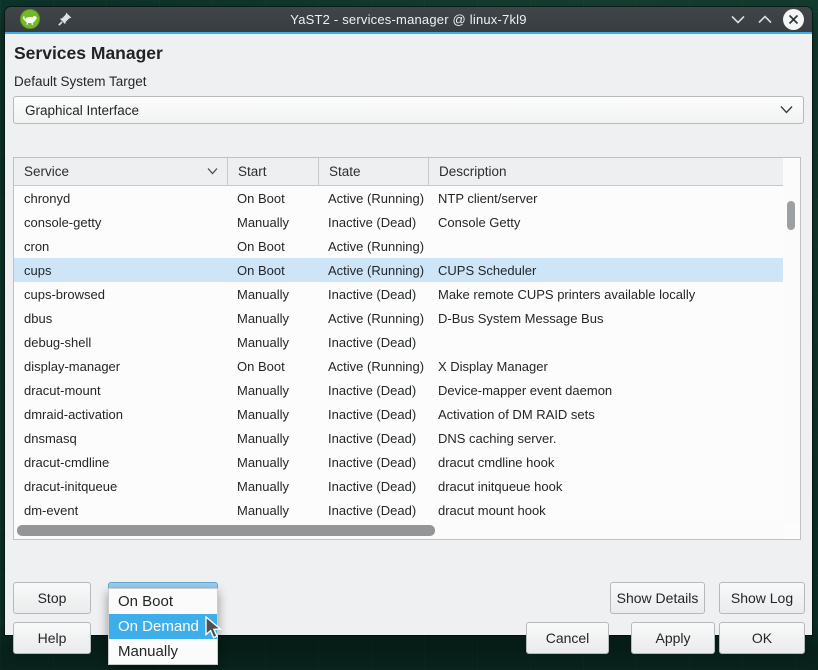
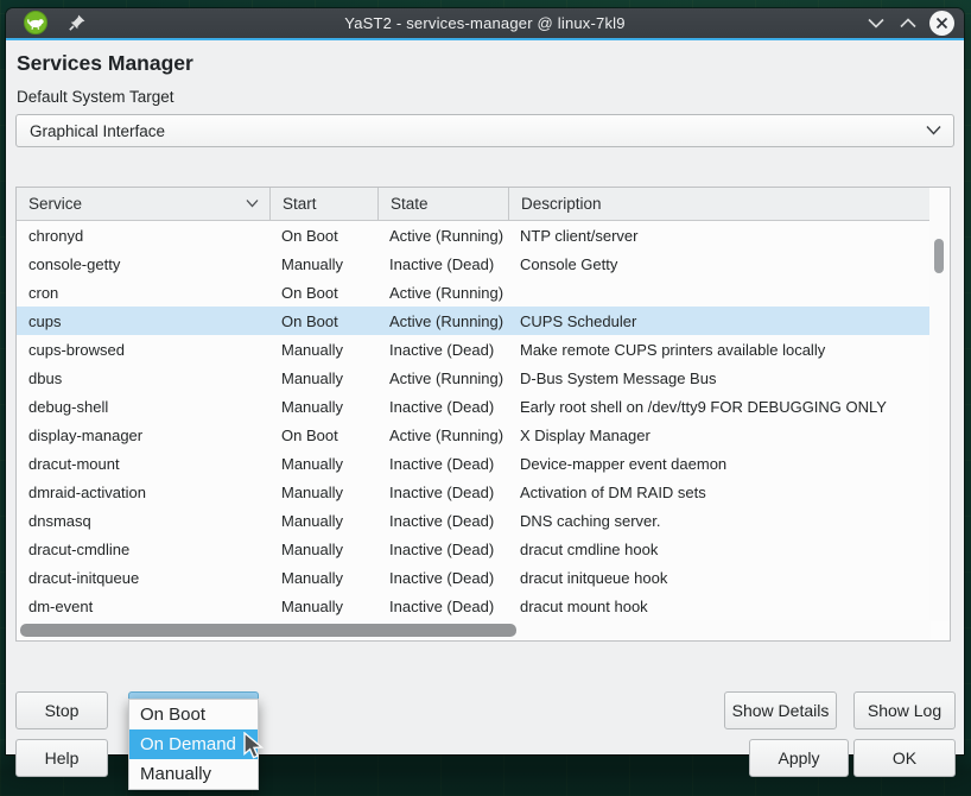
  YaST2 - services-manager @ linux-7kl9
  Services Manager
  Default System Target
  Graphical Interface
  Service
  Start
  State
  Description
  chronyd
  On Boot
  Active (Running)
  NTP client/server
  console-getty
  Manually
  Inactive (Dead)
  Console Getty
  cron
  On Boot
  Active (Running)
  cups
  On Boot
  Active (Running)
  CUPS Scheduler
  cups-browsed
  Manually
  Inactive (Dead)
  Make remote CUPS printers available locally
  dbus
  Manually
  Active (Running)
  D-Bus System Message Bus
  debug-shell
  Manually
  Inactive (Dead)
+ Early root shell on /dev/tty9 FOR DEBUGGING ONLY
  display-manager
  On Boot
  Active (Running)
  X Display Manager
  dracut-mount
  Manually
  Inactive (Dead)
  Device-mapper event daemon
  dmraid-activation
  Manually
  Inactive (Dead)
  Activation of DM RAID sets
  dnsmasq
  Manually
  Inactive (Dead)
  DNS caching server.
  dracut-cmdline
  Manually
  Inactive (Dead)
  dracut cmdline hook
  dracut-initqueue
  Manually
  Inactive (Dead)
  dracut initqueue hook
  dm-event
  Manually
  Inactive (Dead)
  dracut mount hook
  Stop
  Show Details
  Show Log
  Help
- Cancel
  Apply
  OK
  On Boot
  On Demand
  Manually
